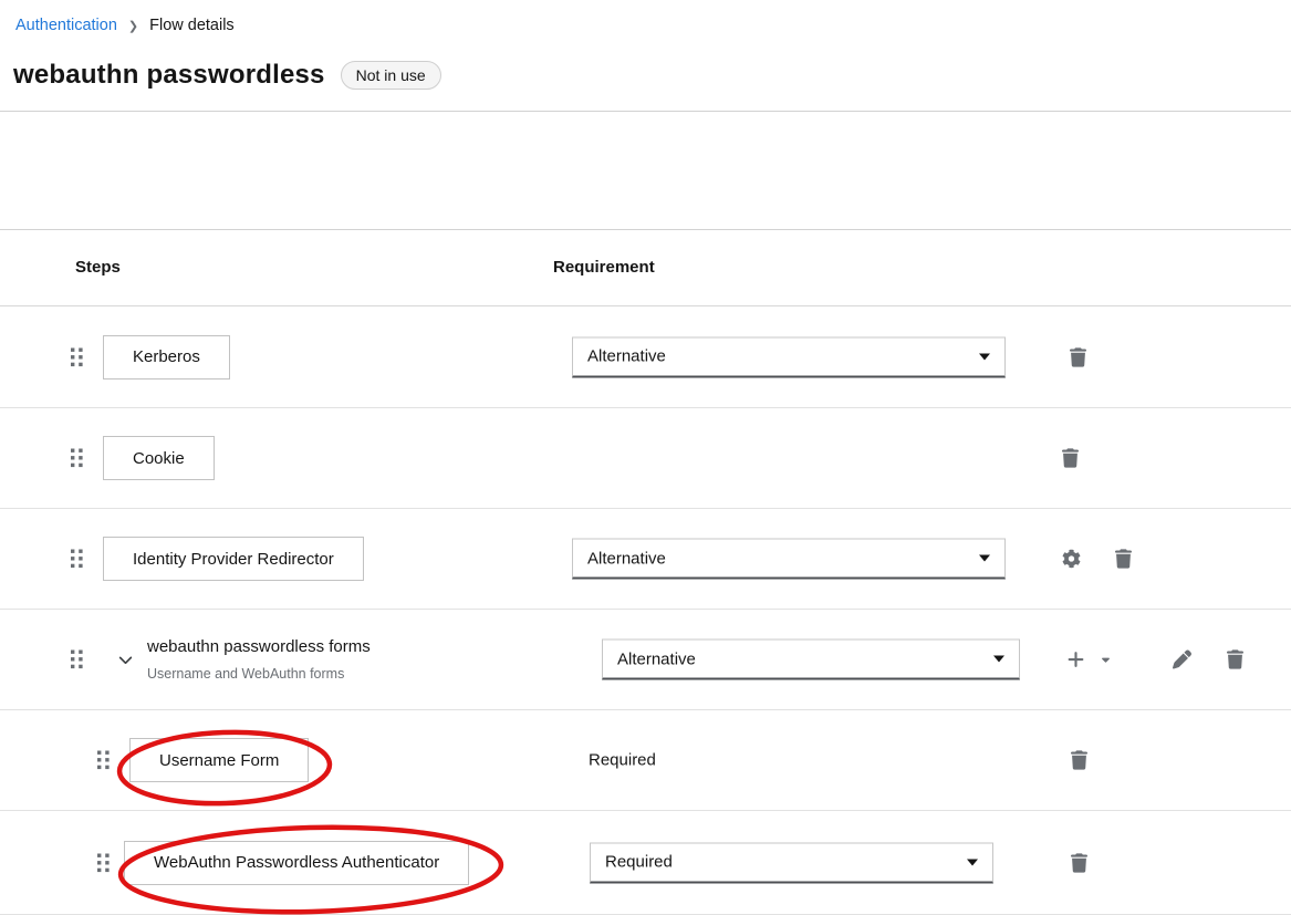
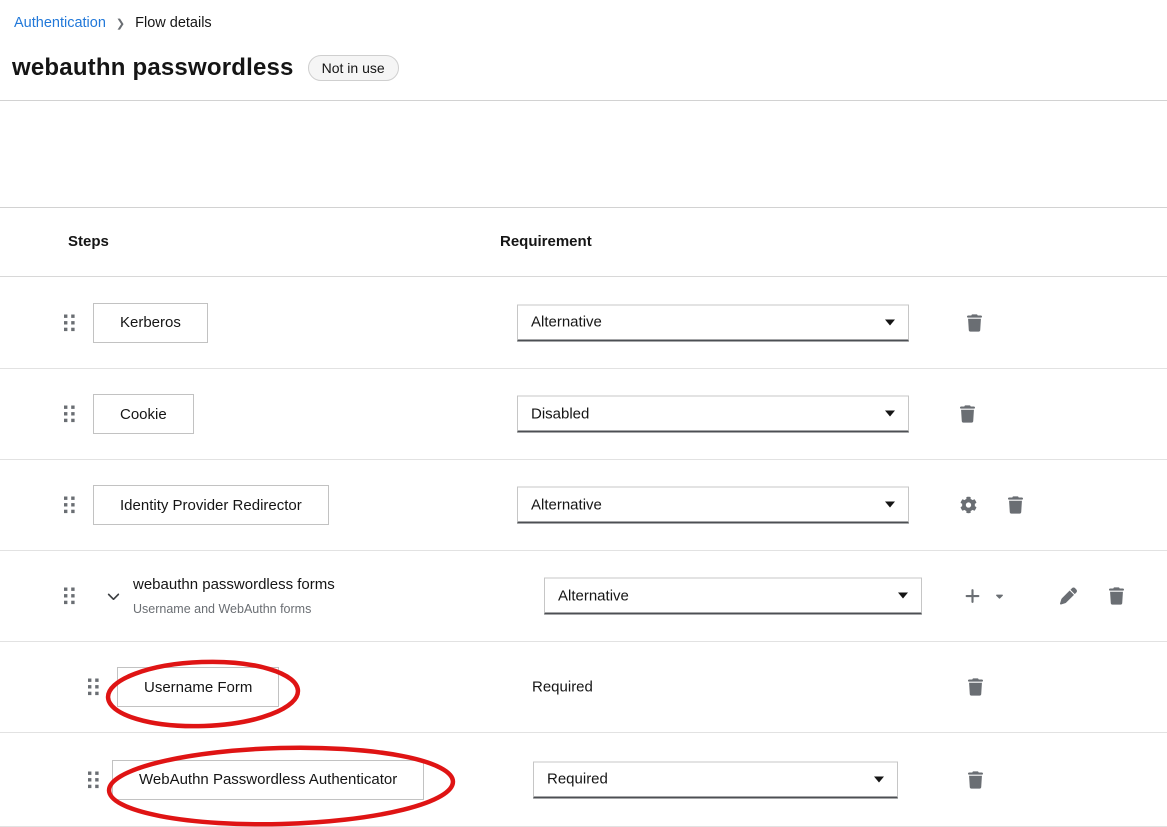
  Authentication
  ❯
  Flow details
  webauthn passwordless
  Not in use
  Steps
  Requirement
  Kerberos
  Alternative
  Cookie
+ Disabled
  Identity Provider Redirector
  Alternative
  webauthn passwordless forms
  Username and WebAuthn forms
  Alternative
  Username Form
  Required
  WebAuthn Passwordless Authenticator
  Required
